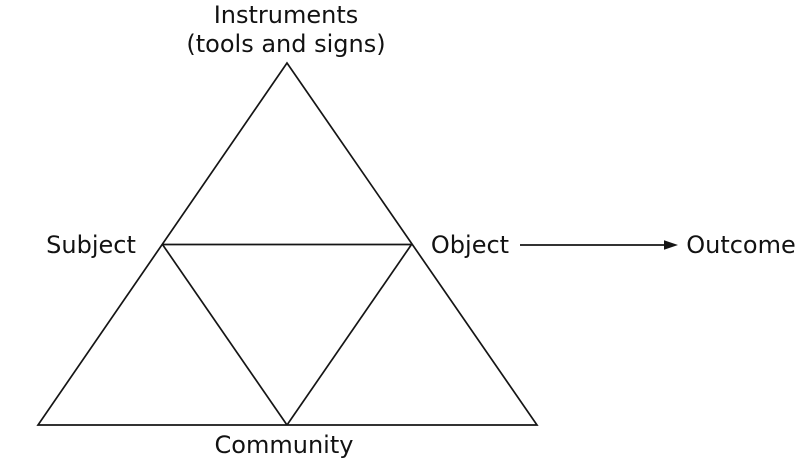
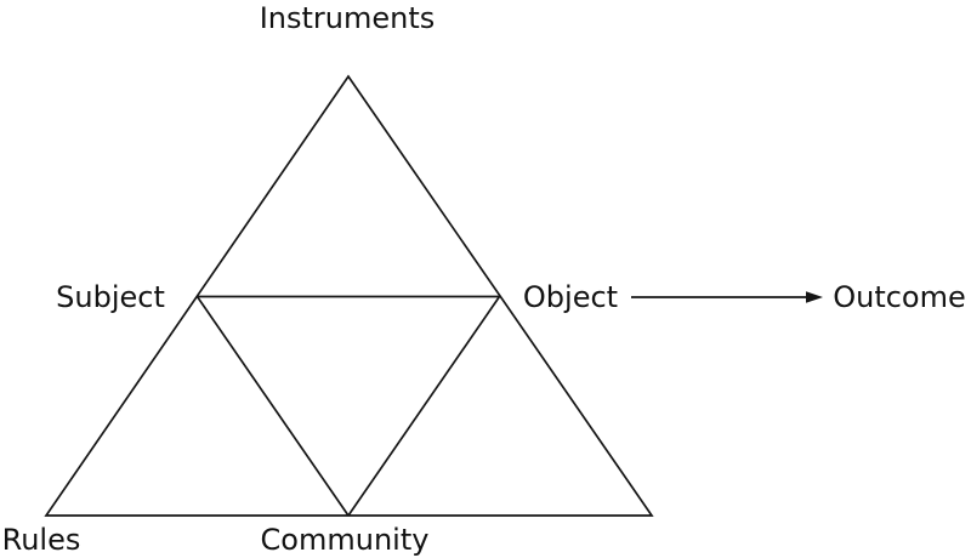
  Instruments
- (tools and signs)
  Subject
  Object
  Outcome
+ Rules
  Community
